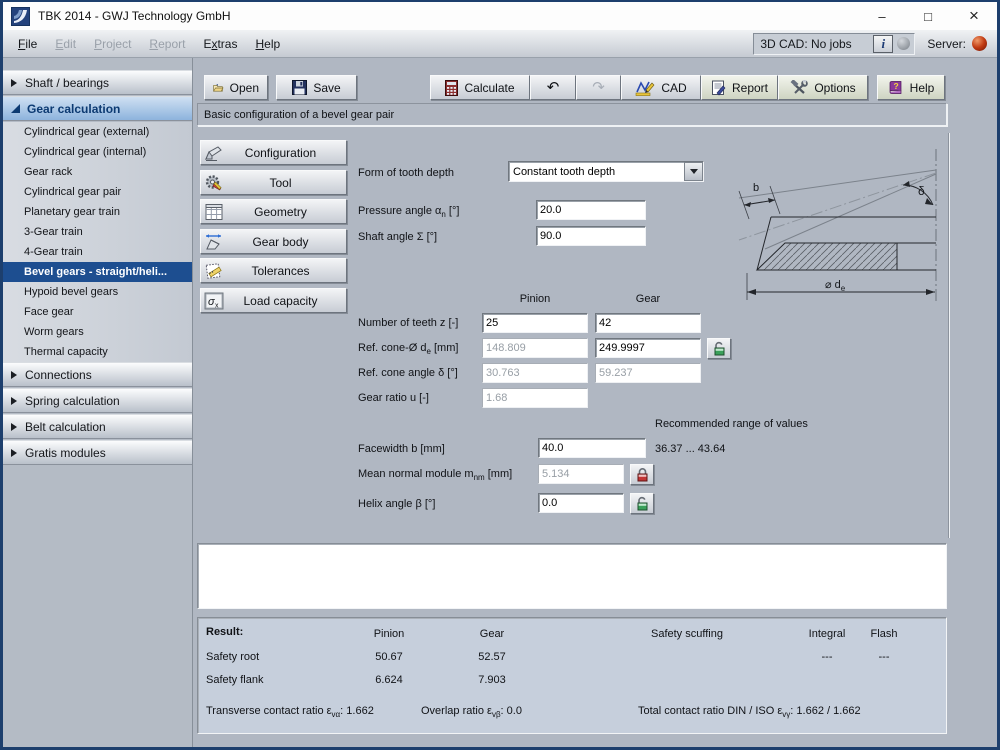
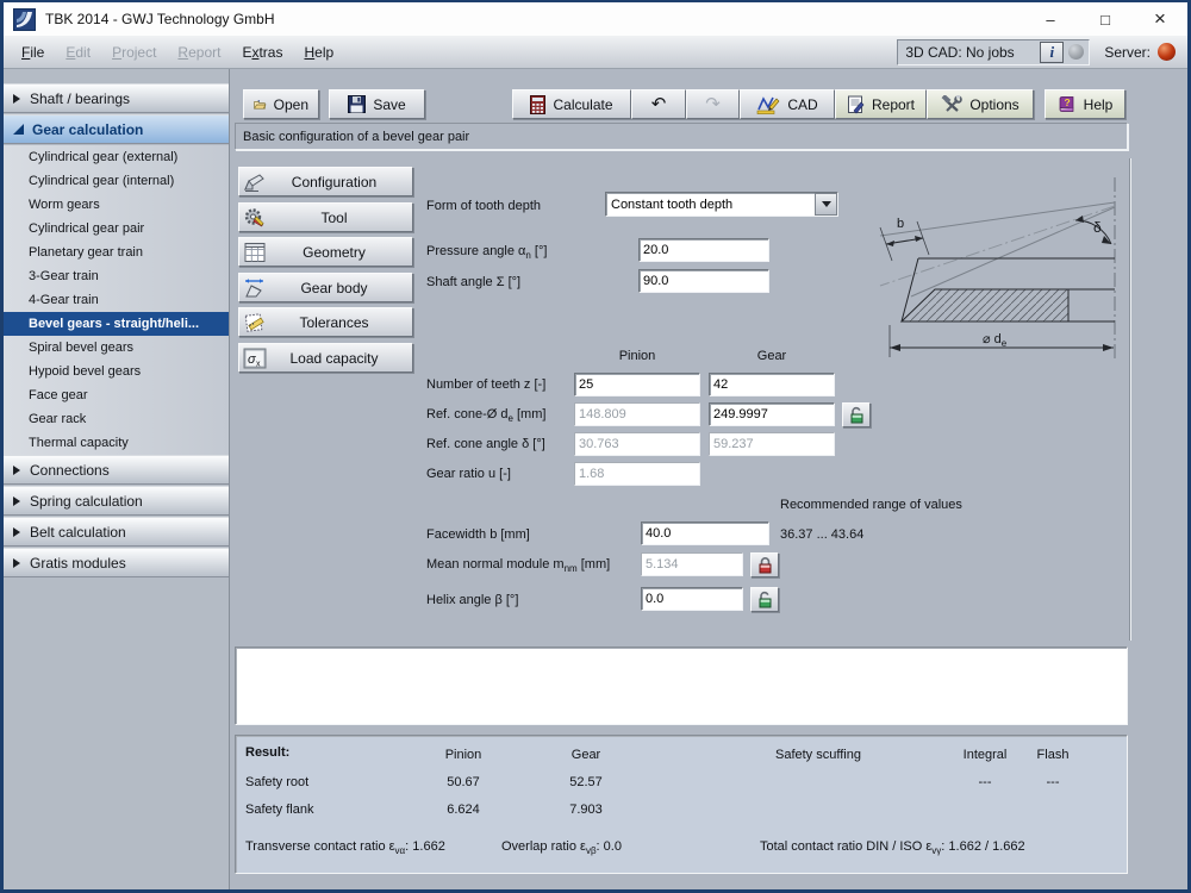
  TBK 2014 - GWJ Technology GmbH
  –
  □
  ×
  File
  Edit
  Project
  Report
  Extras
  Help
  3D CAD: No jobs
  i
  Server:
  Shaft / bearings
  Gear calculation
  Cylindrical gear (external)
  Cylindrical gear (internal)
- Gear rack
+ Worm gears
  Cylindrical gear pair
  Planetary gear train
  3-Gear train
  4-Gear train
  Bevel gears - straight/heli...
+ Spiral bevel gears
  Hypoid bevel gears
  Face gear
- Worm gears
+ Gear rack
  Thermal capacity
  Connections
  Spring calculation
  Belt calculation
  Gratis modules
  Open
  Save
  Calculate
  ↶
  ↷
  CAD
  Report
  Options
  ?
  Help
  Basic configuration of a bevel gear pair
  Configuration
  Tool
  Geometry
  Gear body
  Tolerances
  σ
  Load capacity
  Form of tooth depth
  Constant tooth depth
  Pressure angle αn [°]
  20.0
  Shaft angle Σ [°]
  90.0
  Pinion
  Gear
  Number of teeth z [-]
  25
  42
  Ref. cone-Ø de [mm]
  148.809
  249.9997
  Ref. cone angle δ [°]
  30.763
  59.237
  Gear ratio u [-]
  1.68
  Recommended range of values
  Facewidth b [mm]
  40.0
  36.37 ... 43.64
  Mean normal module mnm [mm]
  5.134
  Helix angle β [°]
  0.0
  b
  δ
  ⌀ de
  Result:
  Pinion
  Gear
  Safety scuffing
  Integral
  Flash
  Safety root
  50.67
  52.57
  ---
  ---
  Safety flank
  6.624
  7.903
  Transverse contact ratio εvα: 1.662
  Overlap ratio εvβ: 0.0
  Total contact ratio DIN / ISO εvγ: 1.662 / 1.662
